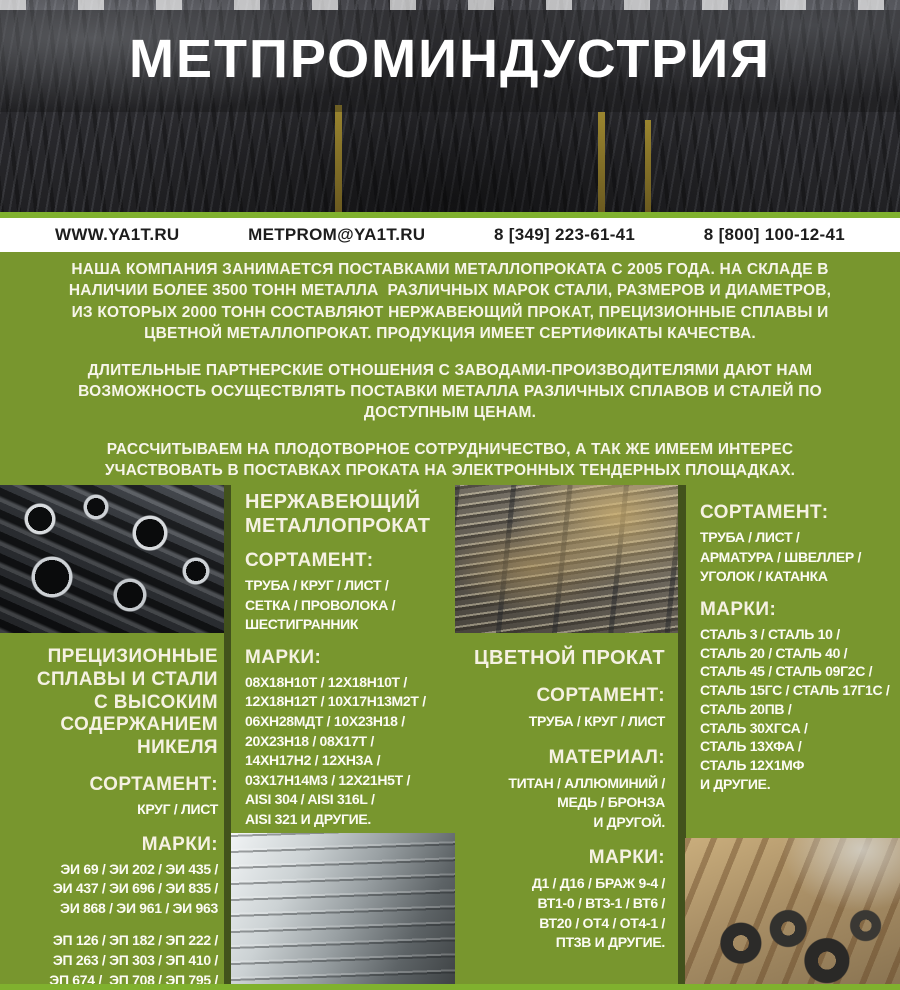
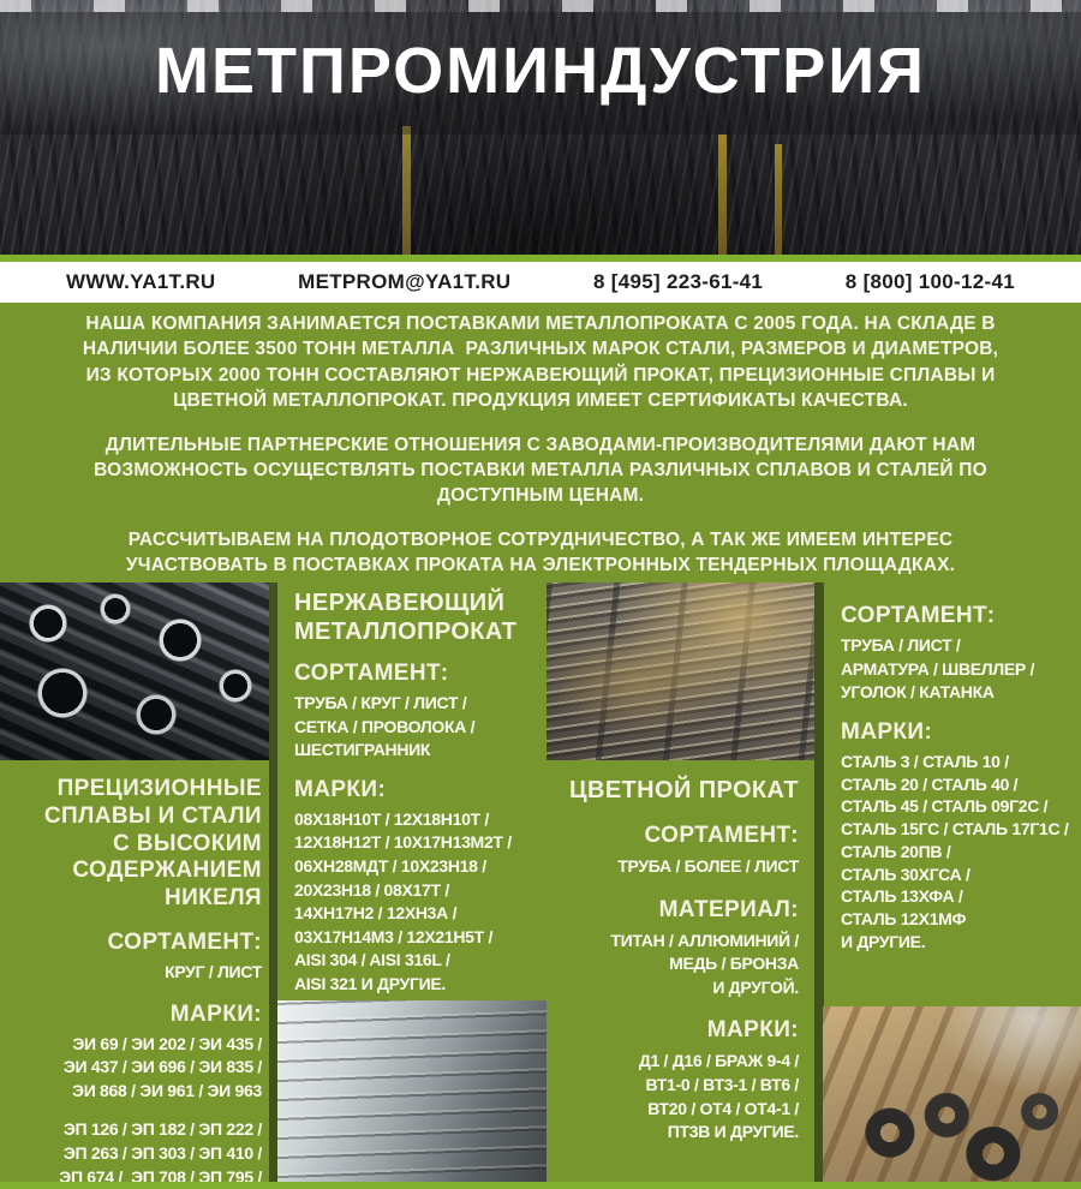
  МЕТПРОМИНДУСТРИЯ
  WWW.YA1T.RU
  METPROM@YA1T.RU
- 8 [349] 223-61-41
+ 8 [495] 223-61-41
  8 [800] 100-12-41
  НАША КОМПАНИЯ ЗАНИМАЕТСЯ ПОСТАВКАМИ МЕТАЛЛОПРОКАТА С 2005 ГОДА. НА СКЛАДЕ В
  НАЛИЧИИ БОЛЕЕ 3500 ТОНН МЕТАЛЛА РАЗЛИЧНЫХ МАРОК СТАЛИ, РАЗМЕРОВ И ДИАМЕТРОВ,
  ИЗ КОТОРЫХ 2000 ТОНН СОСТАВЛЯЮТ НЕРЖАВЕЮЩИЙ ПРОКАТ, ПРЕЦИЗИОННЫЕ СПЛАВЫ И
  ЦВЕТНОЙ МЕТАЛЛОПРОКАТ. ПРОДУКЦИЯ ИМЕЕТ СЕРТИФИКАТЫ КАЧЕСТВА.
  ДЛИТЕЛЬНЫЕ ПАРТНЕРСКИЕ ОТНОШЕНИЯ С ЗАВОДАМИ-ПРОИЗВОДИТЕЛЯМИ ДАЮТ НАМ
  ВОЗМОЖНОСТЬ ОСУЩЕСТВЛЯТЬ ПОСТАВКИ МЕТАЛЛА РАЗЛИЧНЫХ СПЛАВОВ И СТАЛЕЙ ПО
  ДОСТУПНЫМ ЦЕНАМ.
  РАССЧИТЫВАЕМ НА ПЛОДОТВОРНОЕ СОТРУДНИЧЕСТВО, А ТАК ЖЕ ИМЕЕМ ИНТЕРЕС
  УЧАСТВОВАТЬ В ПОСТАВКАХ ПРОКАТА НА ЭЛЕКТРОННЫХ ТЕНДЕРНЫХ ПЛОЩАДКАХ.
  ПРЕЦИЗИОННЫЕ
  СПЛАВЫ И СТАЛИ
  С ВЫСОКИМ
  СОДЕРЖАНИЕМ
  НИКЕЛЯ
  СОРТАМЕНТ:
  КРУГ / ЛИСТ
  МАРКИ:
  ЭИ 69 / ЭИ 202 / ЭИ 435 /
  ЭИ 437 / ЭИ 696 / ЭИ 835 /
  ЭИ 868 / ЭИ 961 / ЭИ 963
  ЭП 126 / ЭП 182 / ЭП 222 /
  ЭП 263 / ЭП 303 / ЭП 410 /
  ЭП 674 / ЭП 708 / ЭП 795 /
  НЕРЖАВЕЮЩИЙ
  МЕТАЛЛОПРОКАТ
  СОРТАМЕНТ:
  ТРУБА / КРУГ / ЛИСТ /
  СЕТКА / ПРОВОЛОКА /
  ШЕСТИГРАННИК
  МАРКИ:
  08Х18Н10Т / 12Х18Н10Т /
  12Х18Н12Т / 10Х17Н13М2Т /
  06ХН28МДТ / 10Х23Н18 /
  20Х23Н18 / 08Х17Т /
  14ХН17Н2 / 12ХН3А /
  03Х17Н14М3 / 12Х21Н5Т /
  AISI 304 / AISI 316L /
  AISI 321 И ДРУГИЕ.
  ЦВЕТНОЙ ПРОКАТ
  СОРТАМЕНТ:
- ТРУБА / КРУГ / ЛИСТ
+ ТРУБА / БОЛЕЕ / ЛИСТ
  МАТЕРИАЛ:
  ТИТАН / АЛЛЮМИНИЙ /
  МЕДЬ / БРОНЗА
  И ДРУГОЙ.
  МАРКИ:
  Д1 / Д16 / БРАЖ 9-4 /
  ВТ1-0 / ВТ3-1 / ВТ6 /
  ВТ20 / ОТ4 / ОТ4-1 /
  ПТ3В И ДРУГИЕ.
  СОРТАМЕНТ:
  ТРУБА / ЛИСТ /
  АРМАТУРА / ШВЕЛЛЕР /
  УГОЛОК / КАТАНКА
  МАРКИ:
  СТАЛЬ 3 / СТАЛЬ 10 /
  СТАЛЬ 20 / СТАЛЬ 40 /
  СТАЛЬ 45 / СТАЛЬ 09Г2С /
  СТАЛЬ 15ГС / СТАЛЬ 17Г1С /
  СТАЛЬ 20ПВ /
  СТАЛЬ 30ХГСА /
  СТАЛЬ 13ХФА /
  СТАЛЬ 12Х1МФ
  И ДРУГИЕ.
